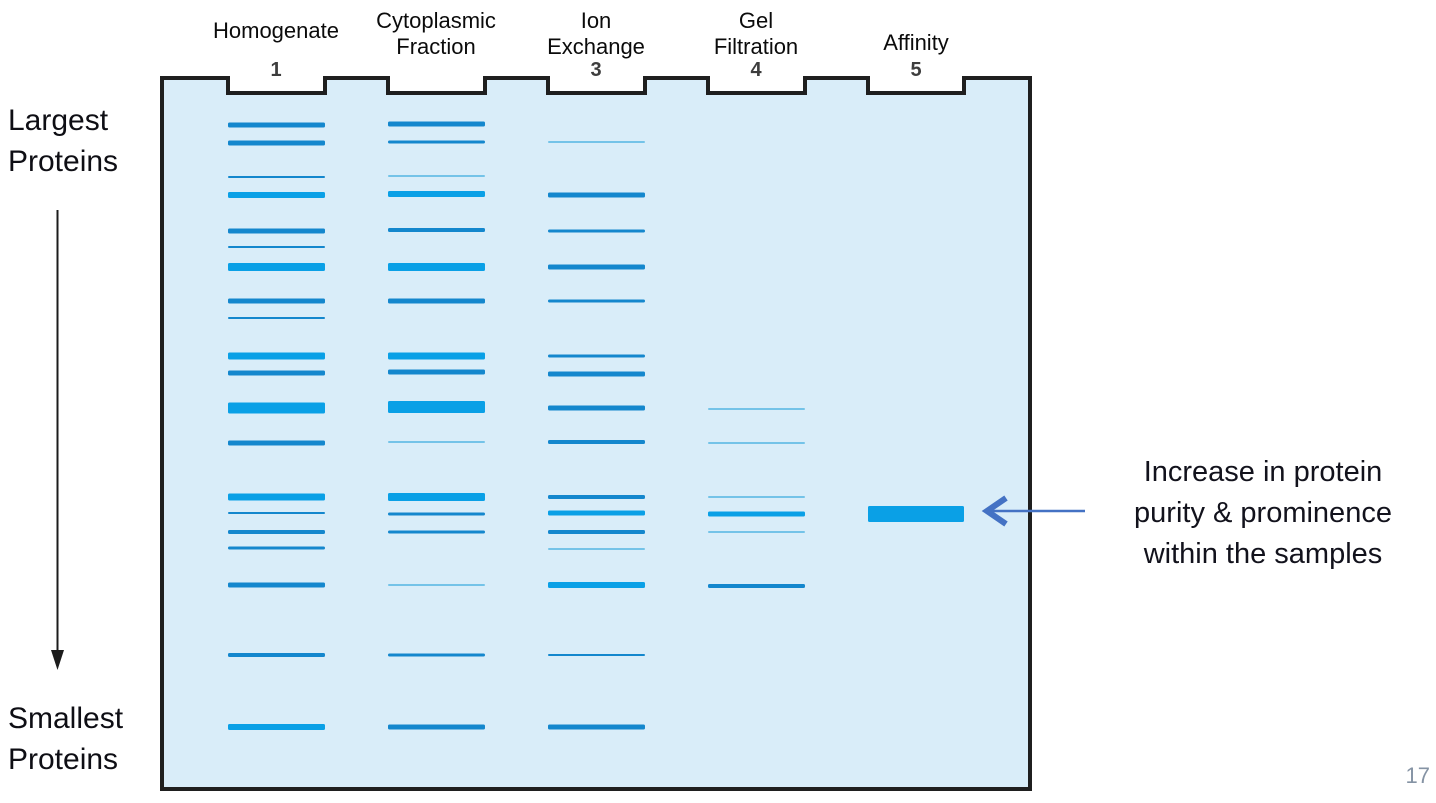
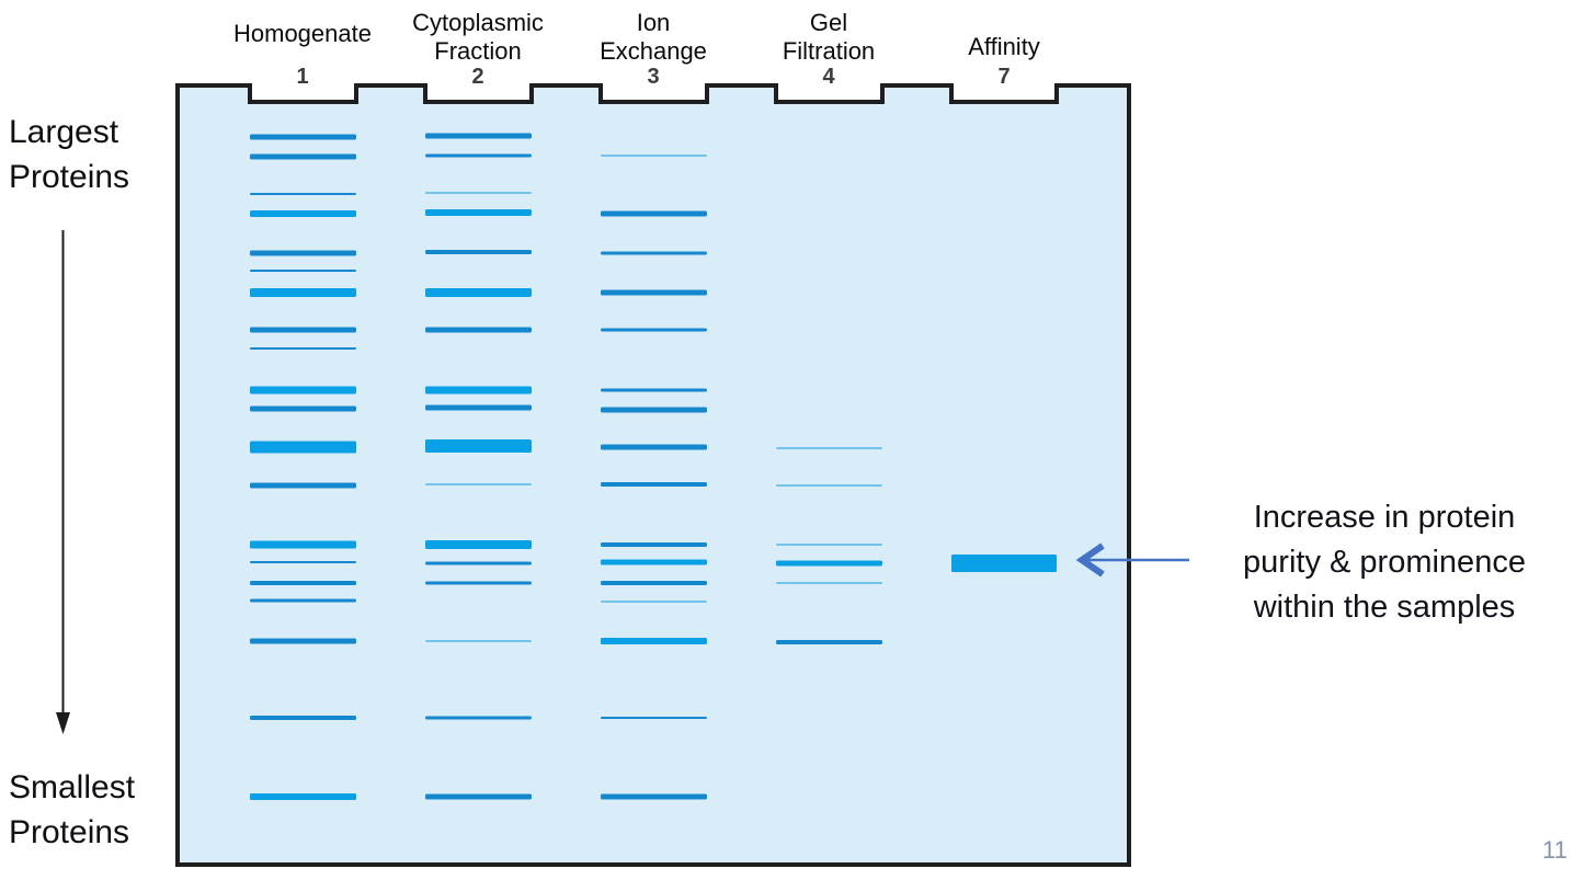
  Homogenate
  Cytoplasmic
  Fraction
  Ion
  Exchange
  Gel
  Filtration
  Affinity
  1
+ 2
  3
  4
- 5
+ 7
  Largest
  Proteins
  Smallest
  Proteins
  Increase in protein
  purity & prominence
  within the samples
- 17
+ 11
